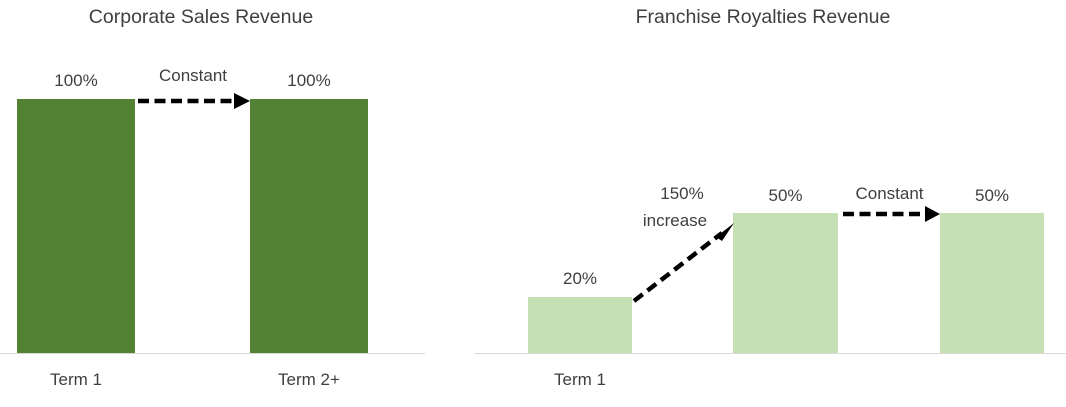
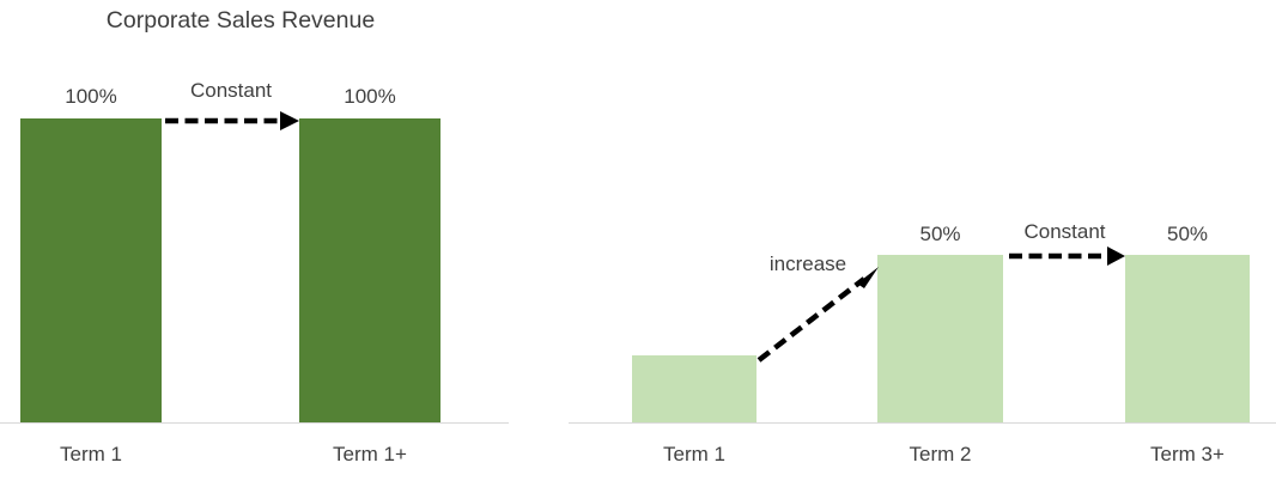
  Corporate Sales Revenue
  100%
  100%
  Constant
  Term 1
- Term 2+
+ Term 1+
- Franchise Royalties Revenue
- 20%
  50%
  50%
- 150%
  increase
  Constant
  Term 1
+ Term 2
+ Term 3+
